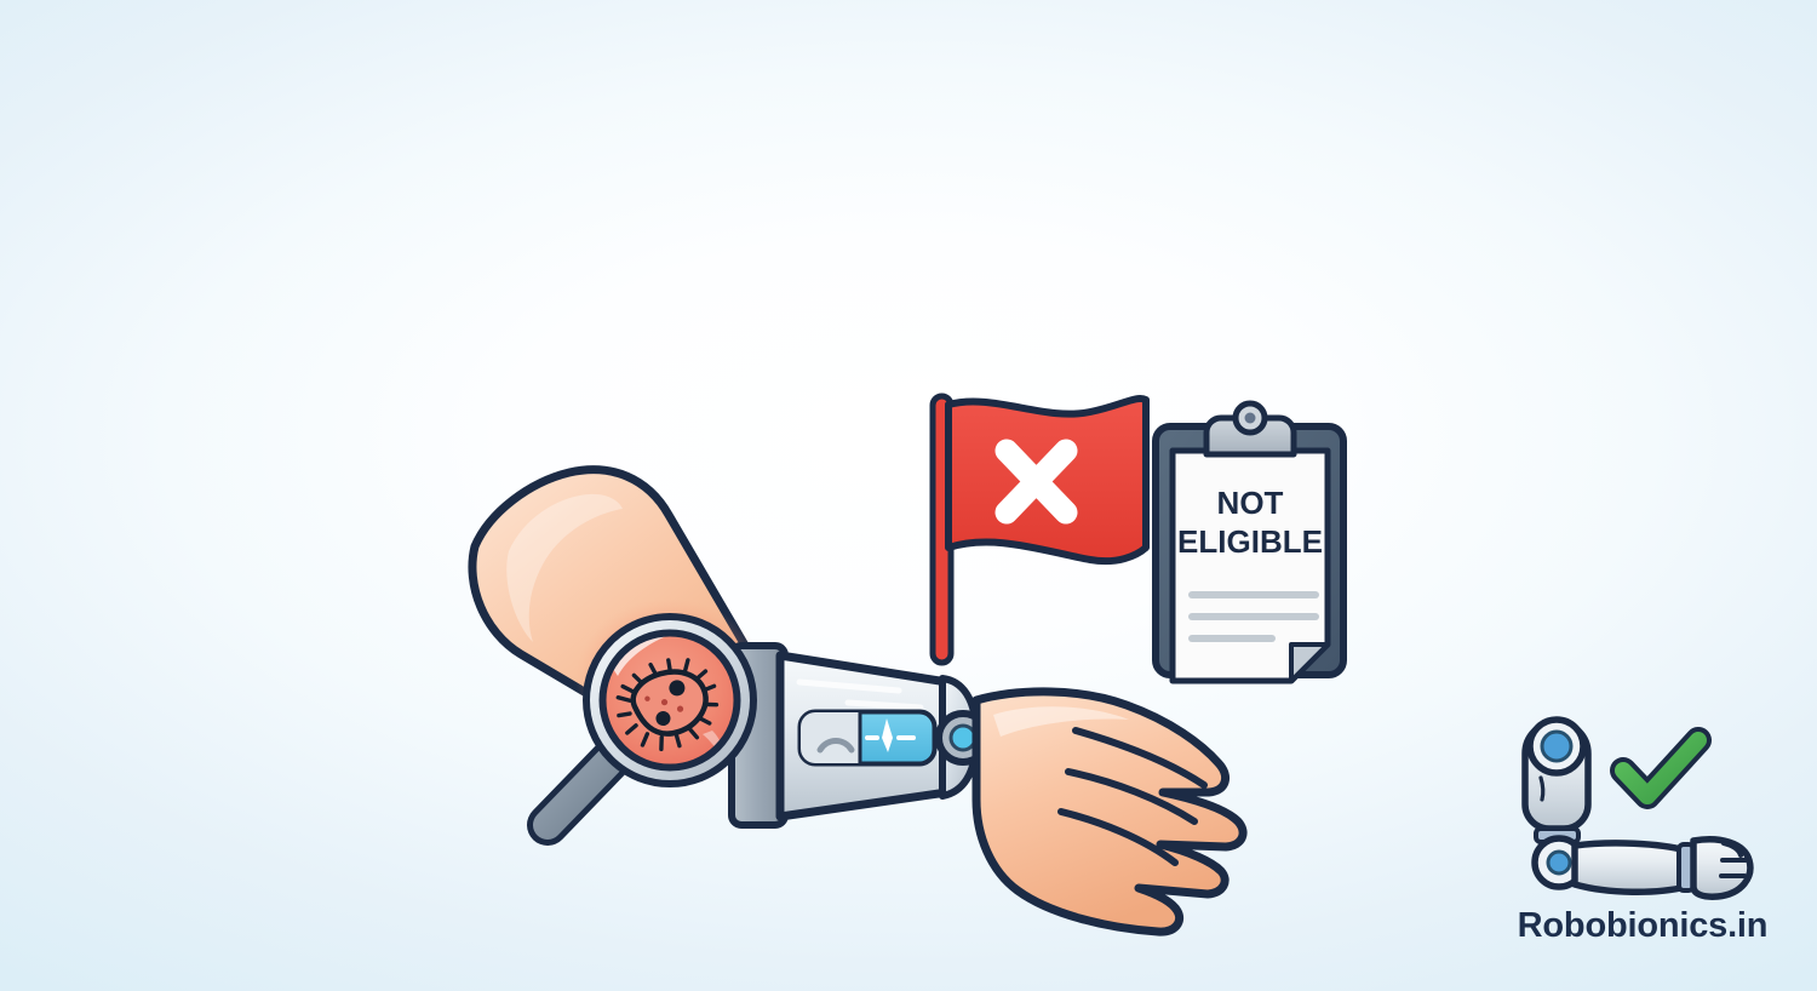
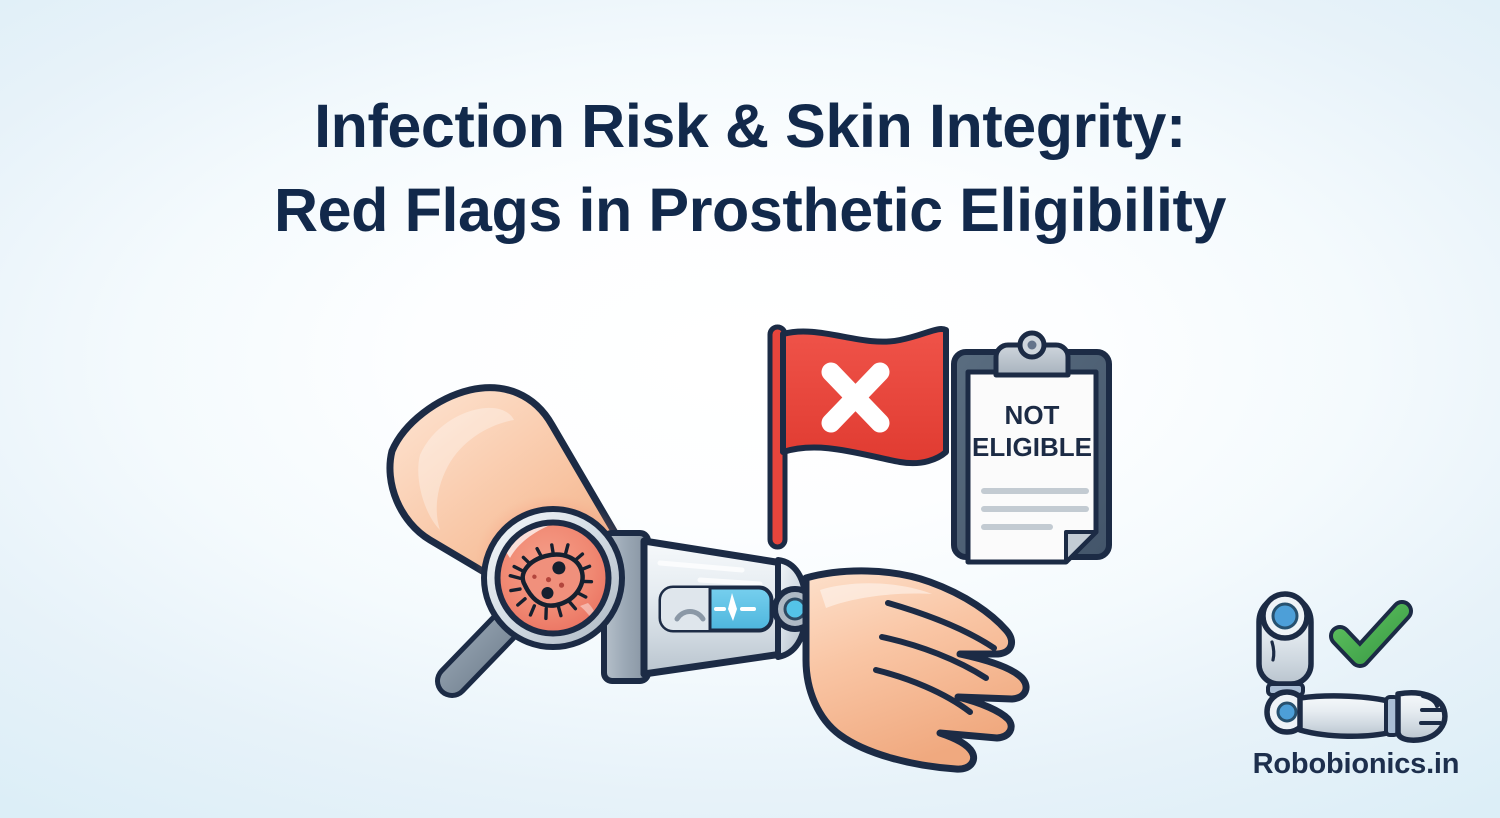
+ Infection Risk & Skin Integrity:
+ Red Flags in Prosthetic Eligibility
  NOT
  ELIGIBLE
  Robobionics.in
